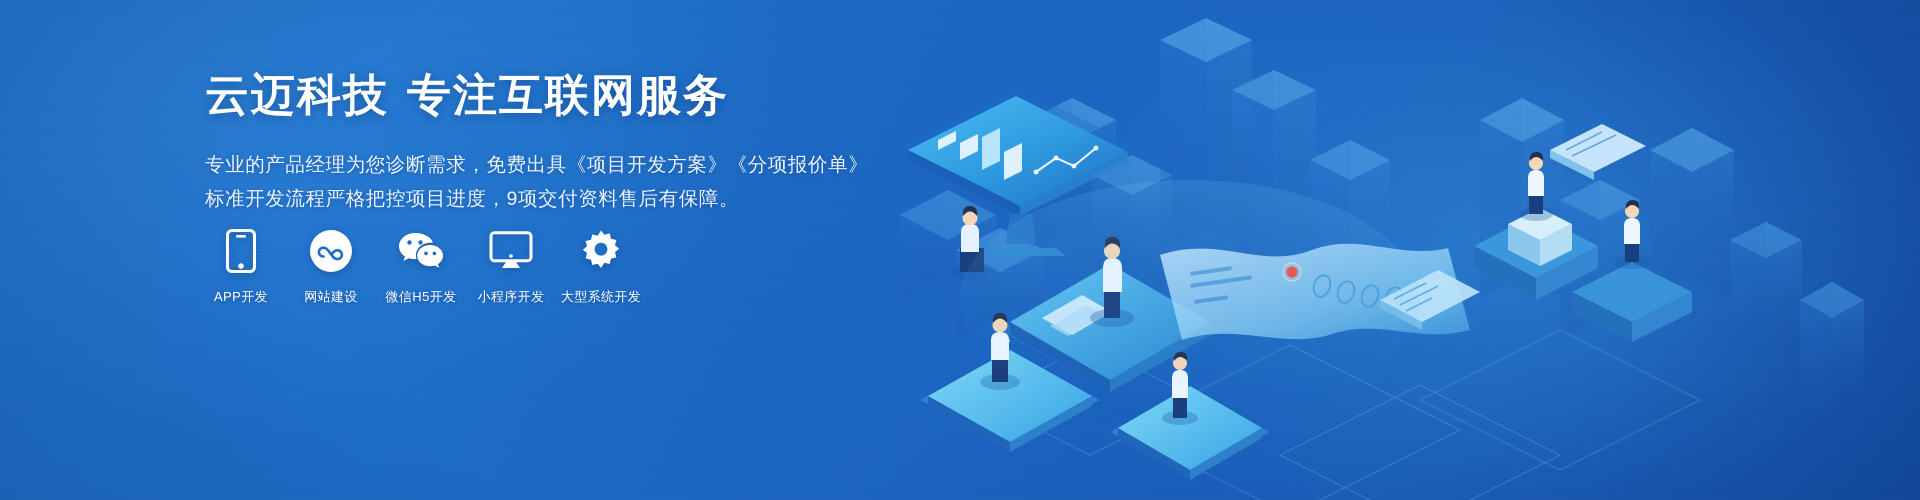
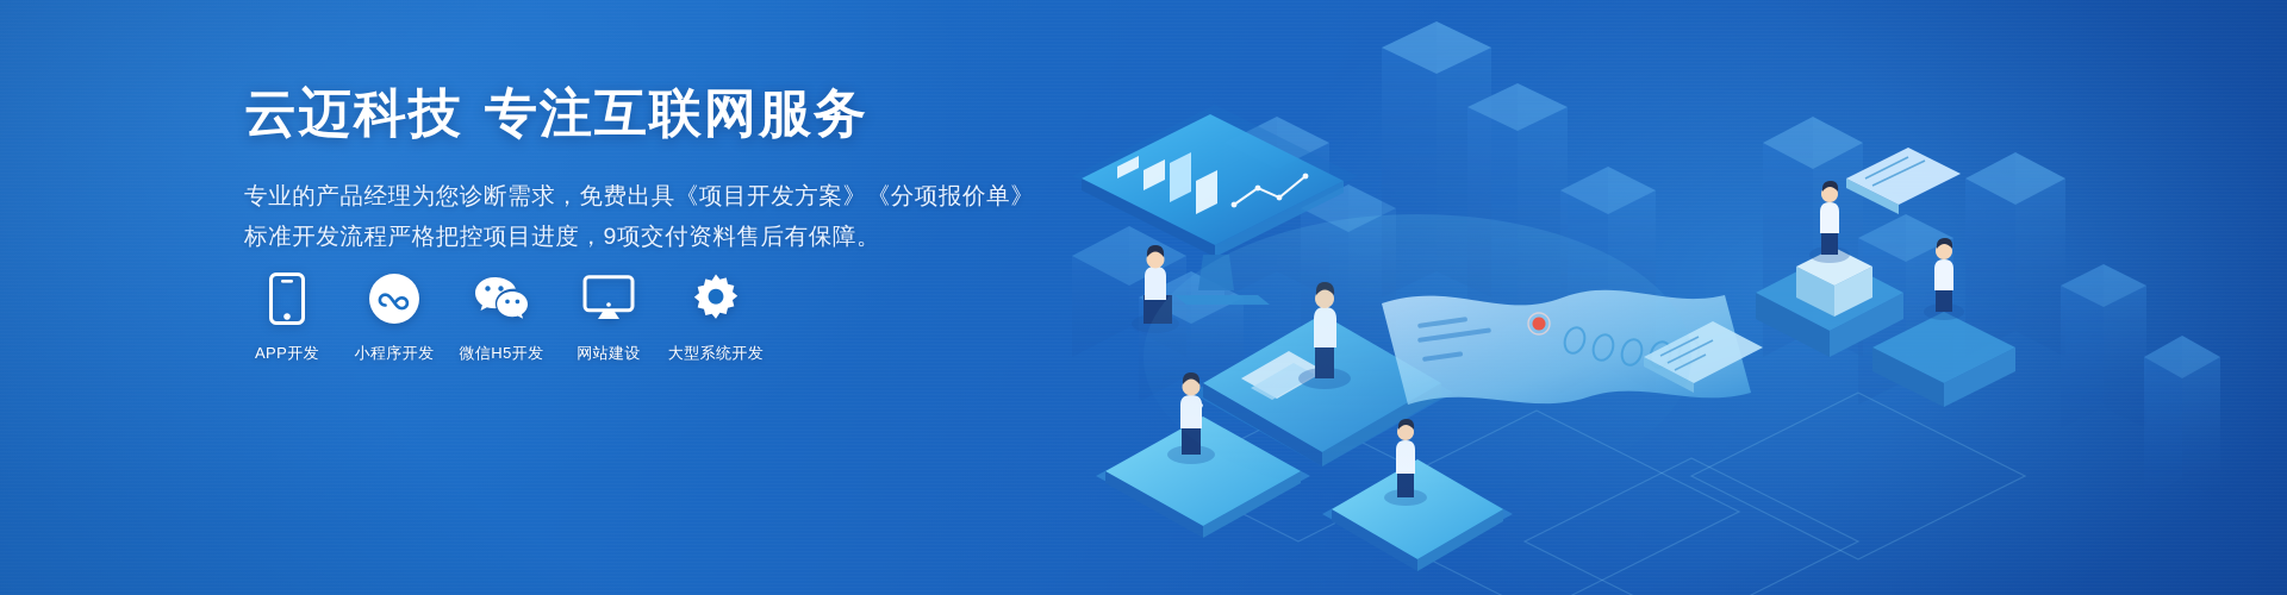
  云迈科技 专注互联网服务
  专业的产品经理为您诊断需求，免费出具《项目开发方案》《分项报价单》
  标准开发流程严格把控项目进度，9项交付资料售后有保障。
  APP开发
- 网站建设
+ 小程序开发
  微信H5开发
- 小程序开发
+ 网站建设
  大型系统开发
